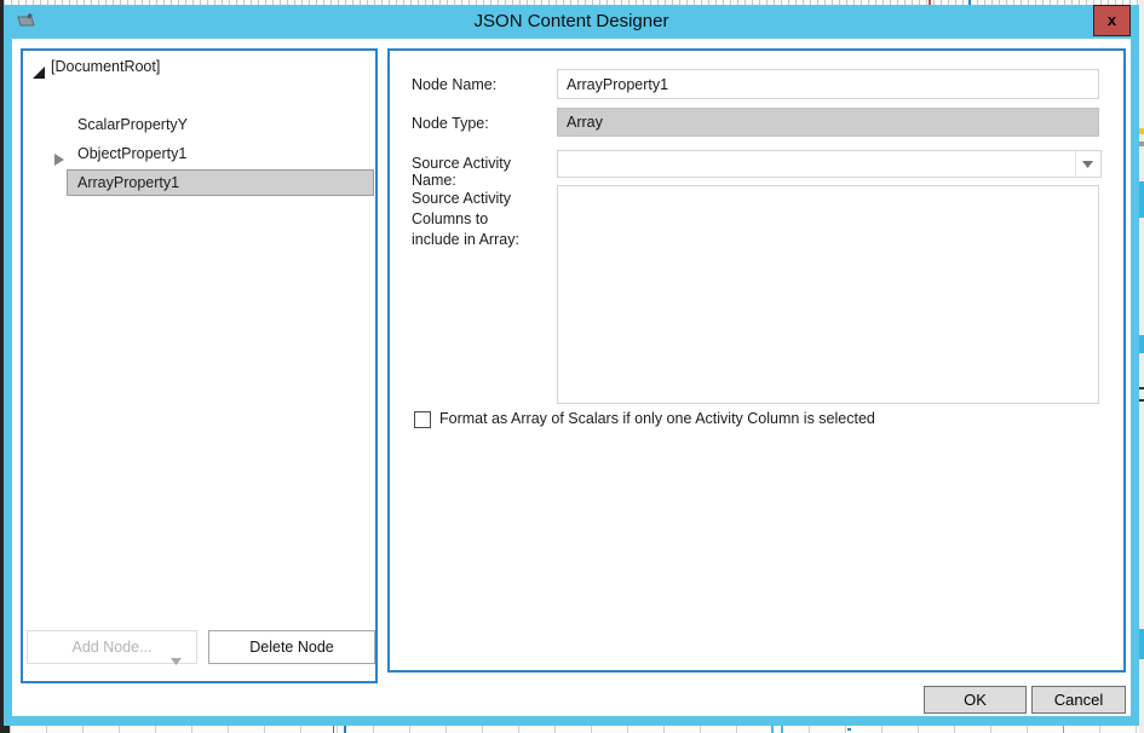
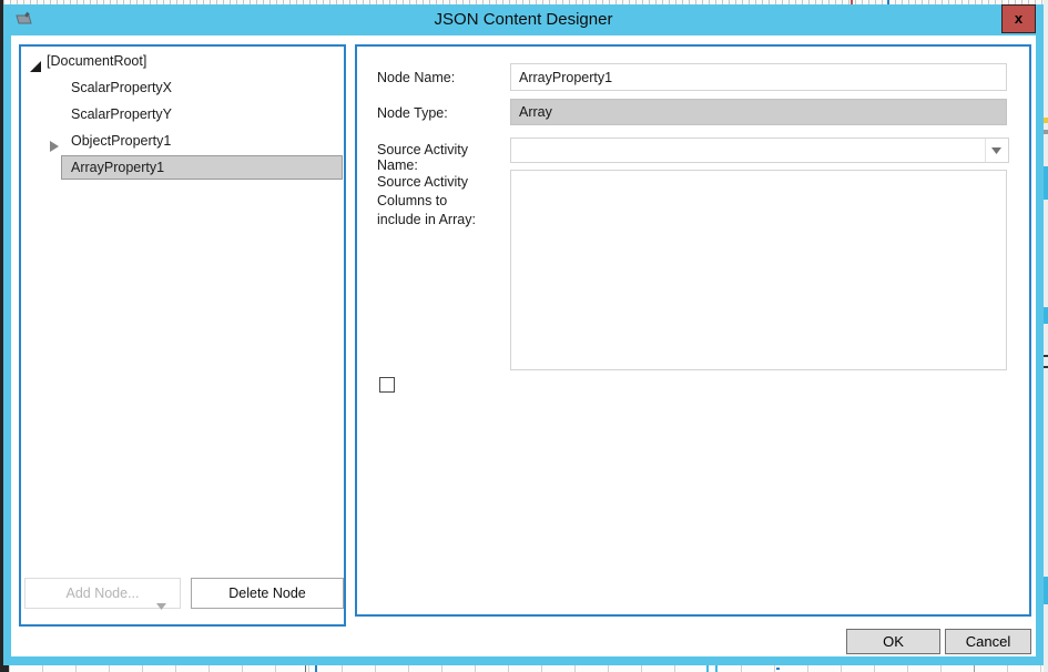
  JSON Content Designer
  x
  [DocumentRoot]
+ ScalarPropertyX
  ScalarPropertyY
  ObjectProperty1
  ArrayProperty1
  Add Node...
  Delete Node
  Node Name:
  ArrayProperty1
  Node Type:
  Array
  Source Activity Name:
  Source Activity
  Columns to
  include in Array:
- Format as Array of Scalars if only one Activity Column is selected
  OK
  Cancel
